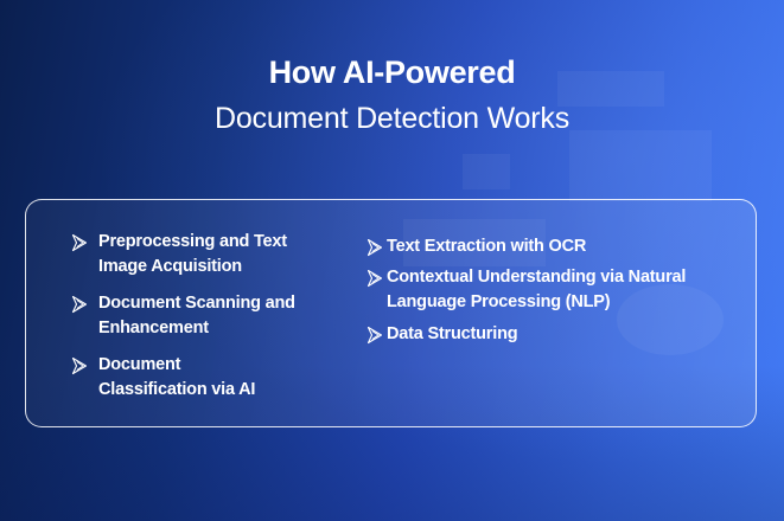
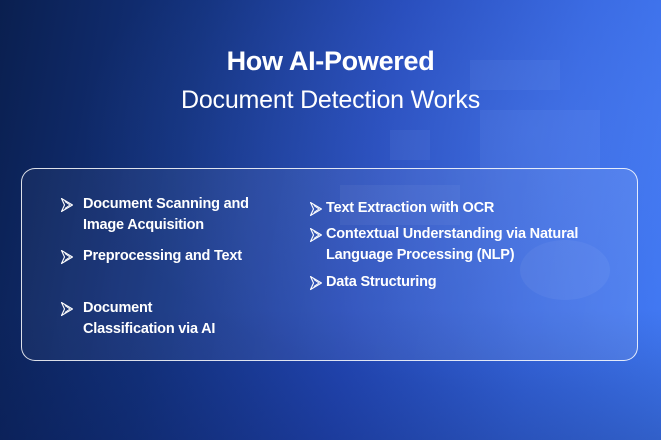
  How AI-Powered
  Document Detection Works
- Preprocessing and Text
+ Document Scanning and
  Image Acquisition
- Document Scanning and
+ Preprocessing and Text
- Enhancement
  Document
  Classification via AI
  Text Extraction with OCR
  Contextual Understanding via Natural
  Language Processing (NLP)
  Data Structuring
